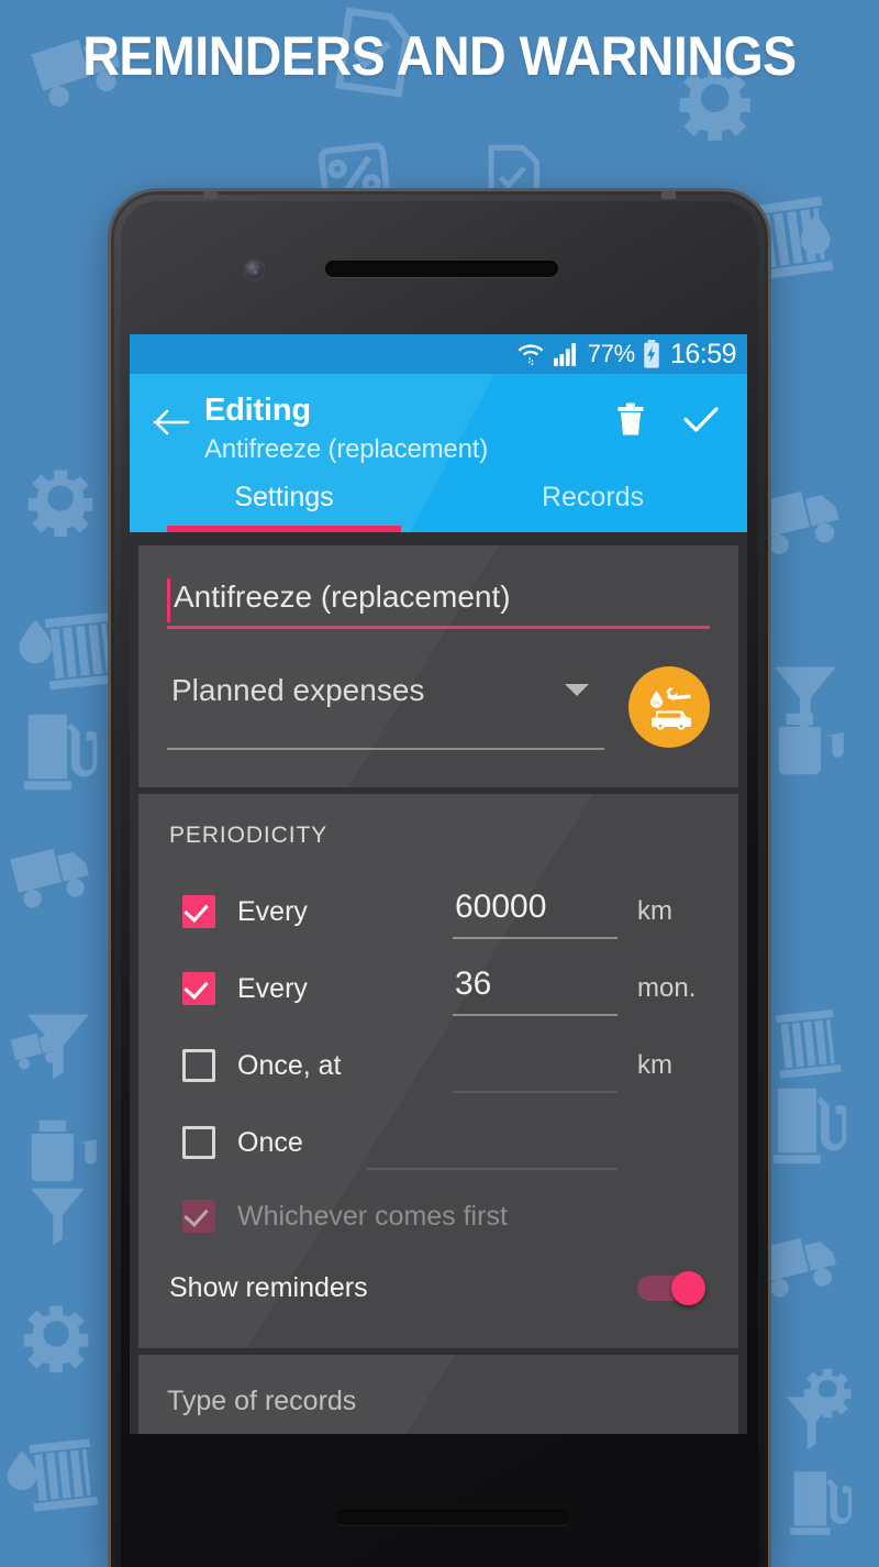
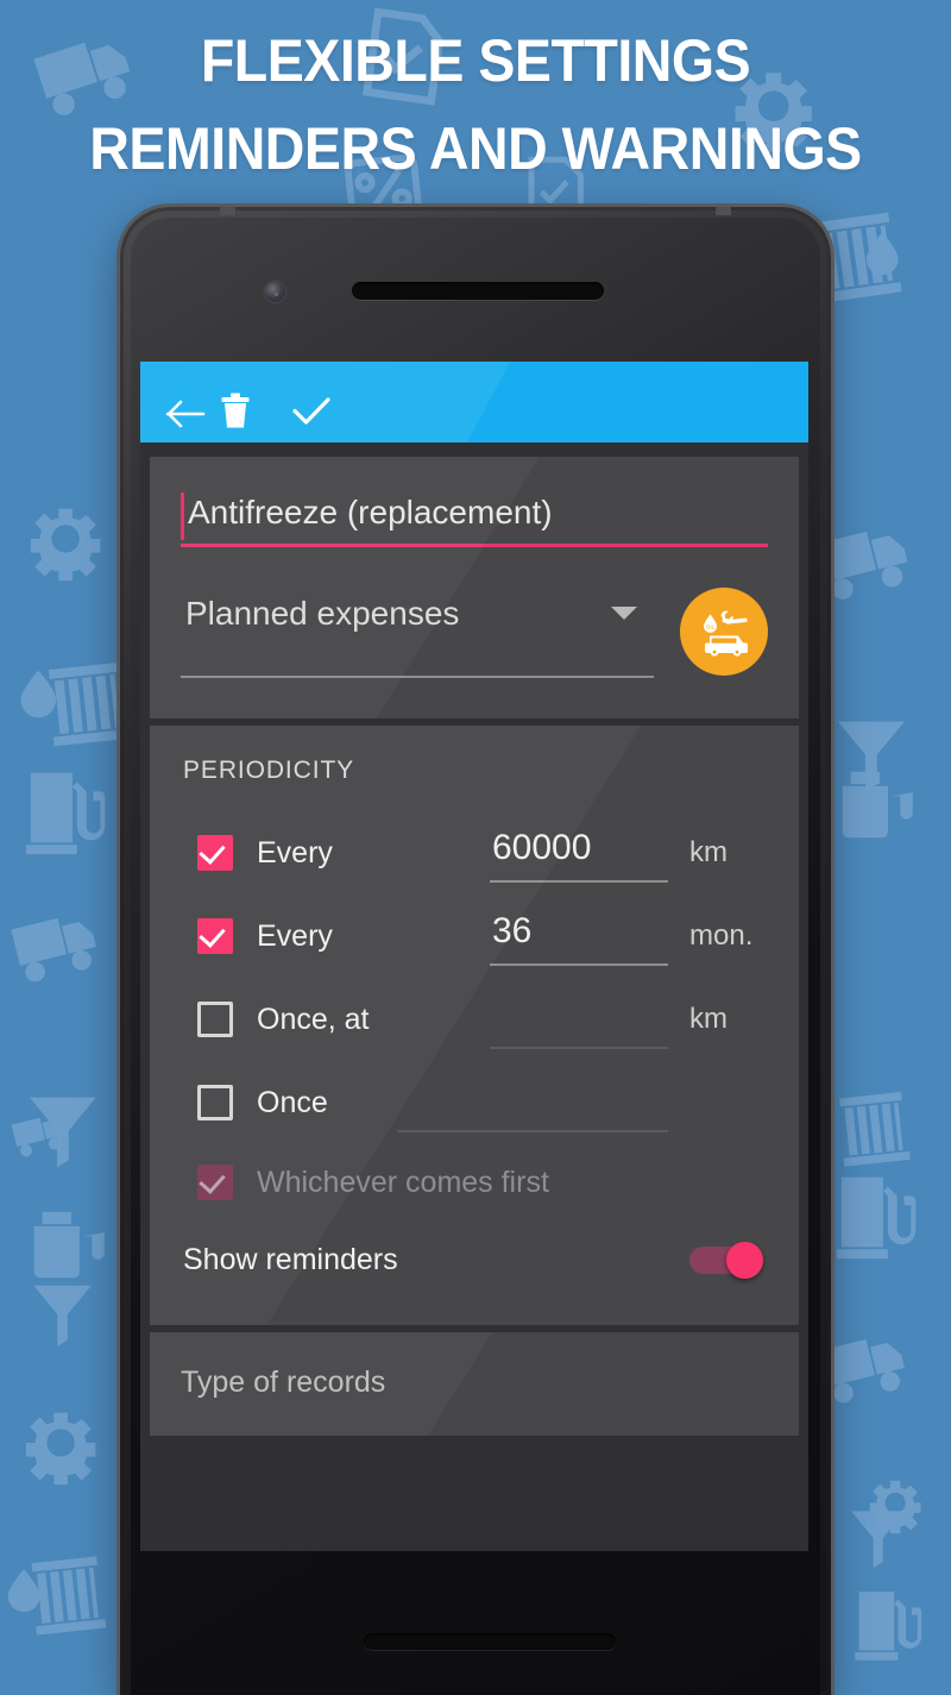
+ FLEXIBLE SETTINGS
  REMINDERS AND WARNINGS
- 77%
- 16:59
- Editing
- Antifreeze (replacement)
- Settings
- Records
